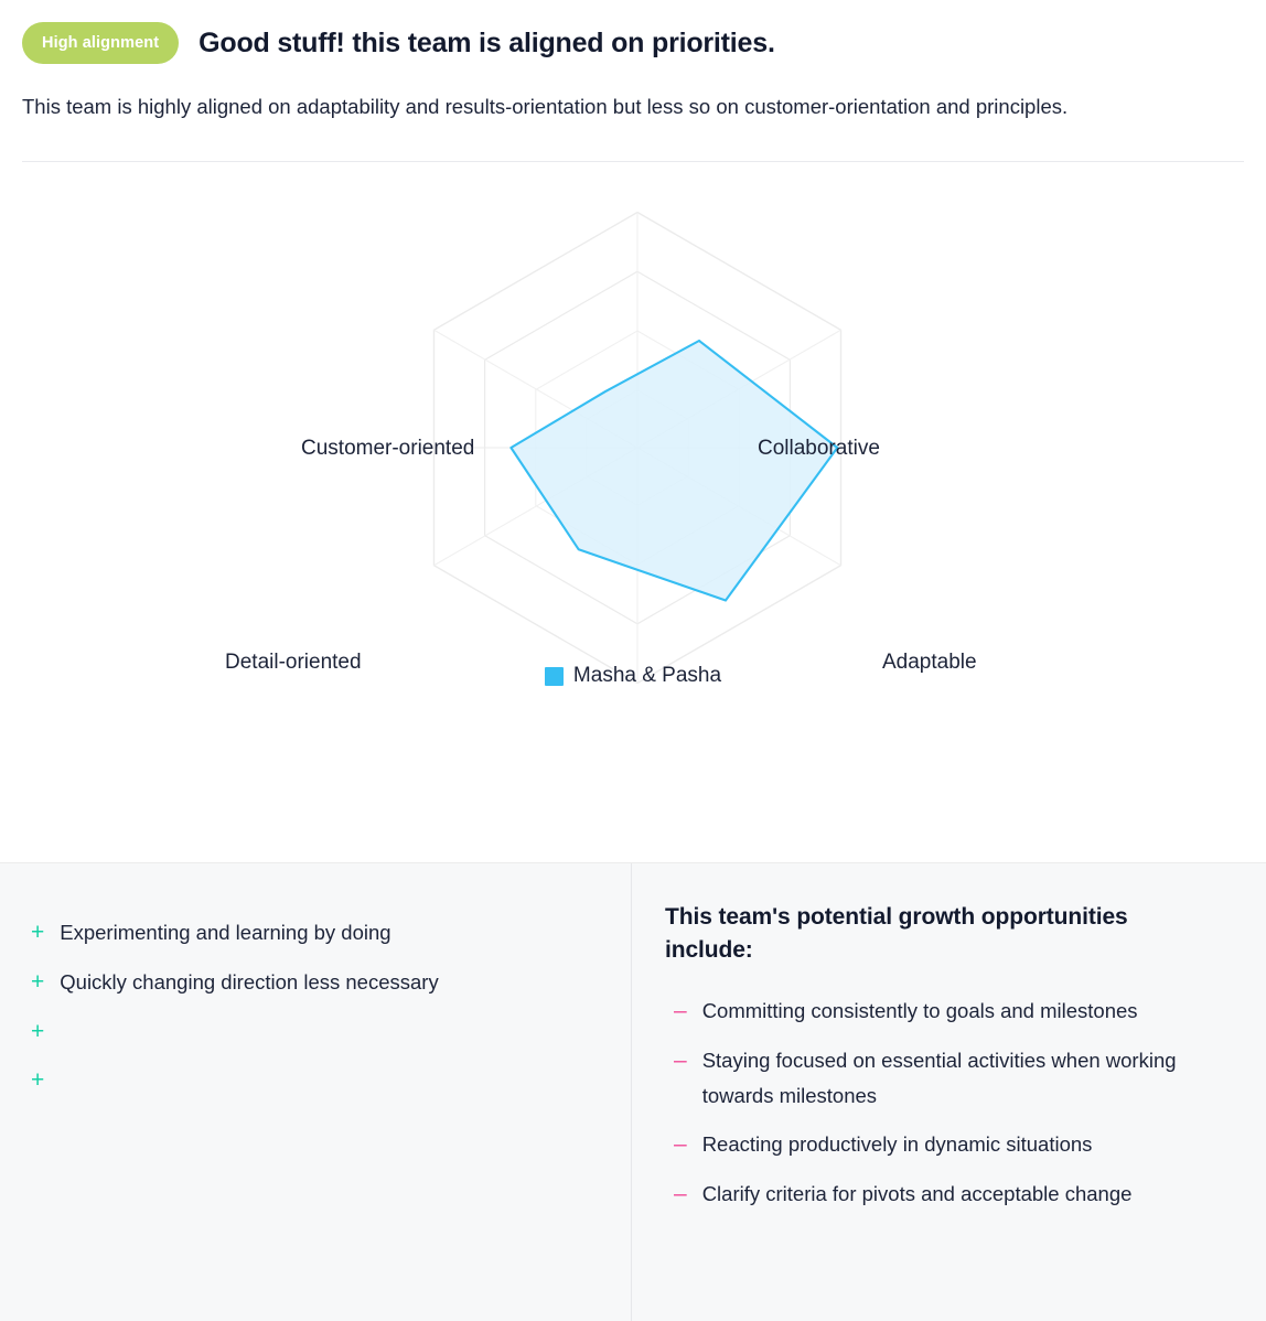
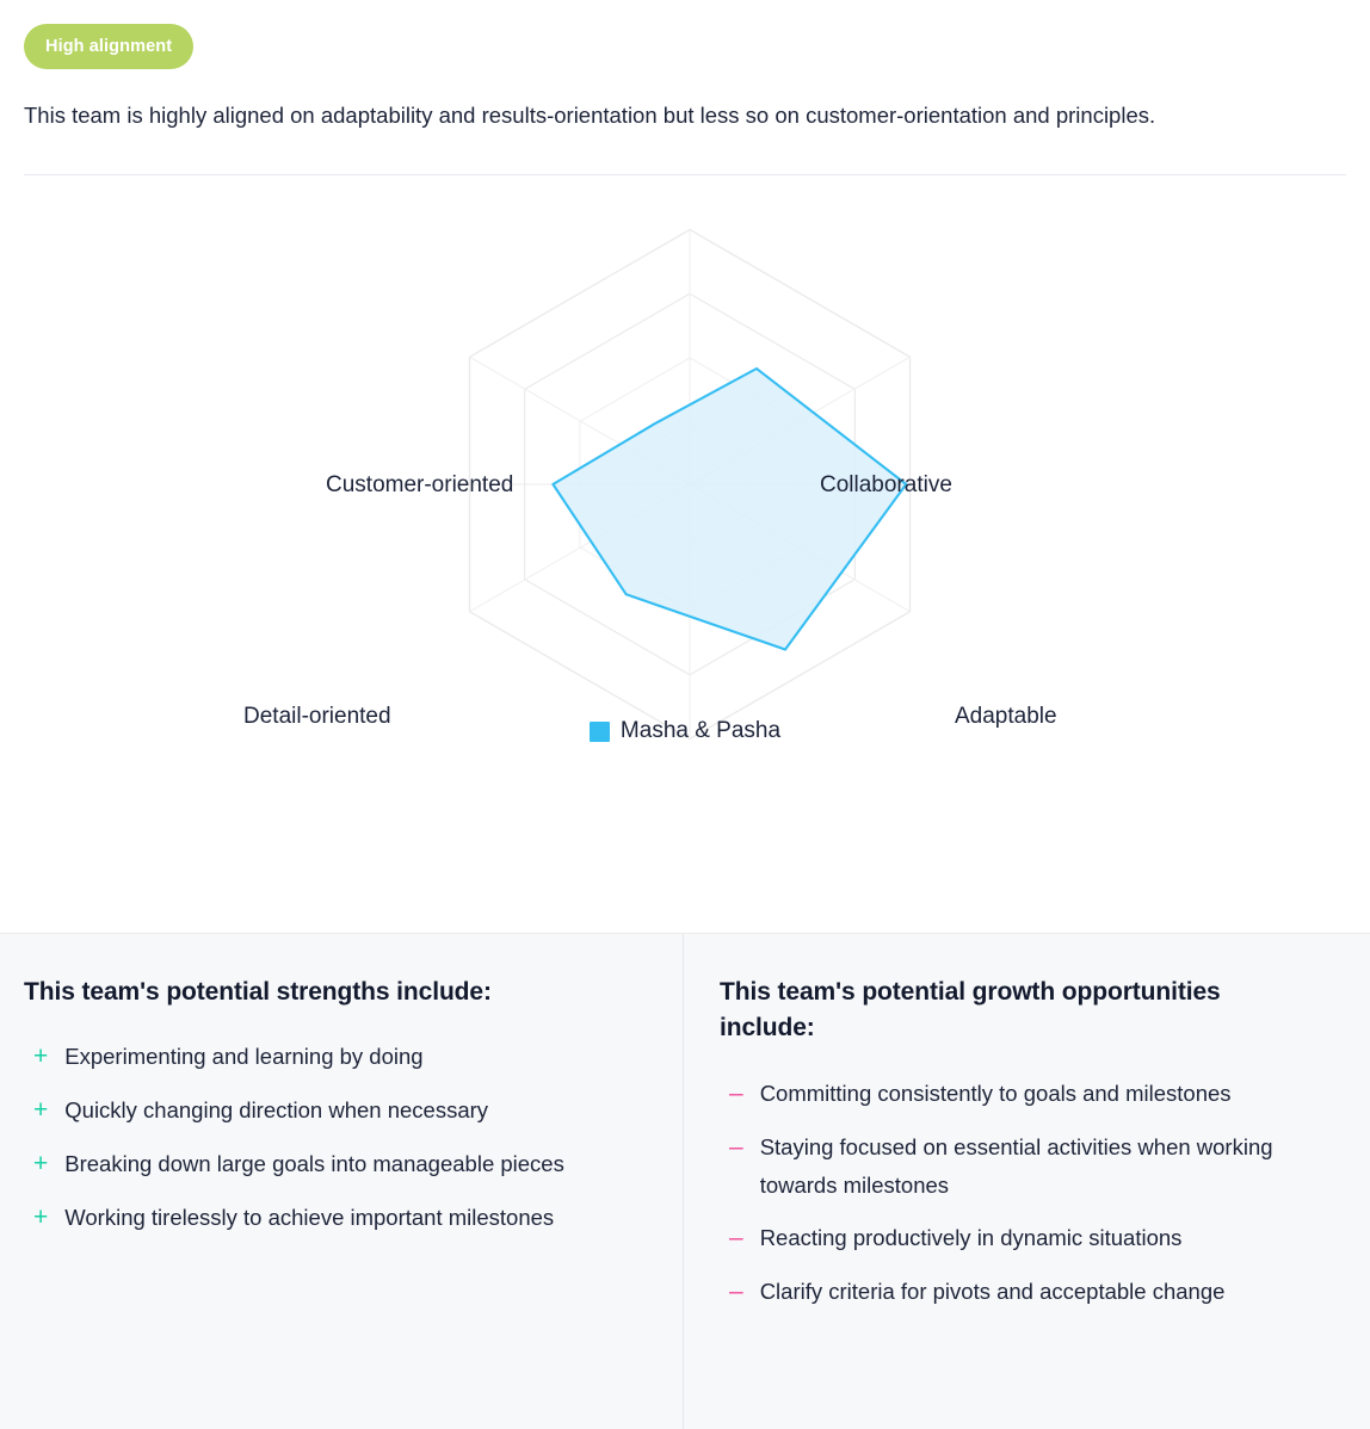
  High alignment
- Good stuff! this team is aligned on priorities.
  This team is highly aligned on adaptability and results-orientation but less so on customer-orientation and principles.
  Customer-oriented
  Collaborative
  Detail-oriented
  Adaptable
  Masha & Pasha
+ This team's potential strengths include:
  +
  Experimenting and learning by doing
  +
- Quickly changing direction less necessary
+ Quickly changing direction when necessary
  +
+ Breaking down large goals into manageable pieces
  +
+ Working tirelessly to achieve important milestones
  This team's potential growth opportunities include:
  –
  Committing consistently to goals and milestones
  –
  Staying focused on essential activities when working towards milestones
  –
  Reacting productively in dynamic situations
  –
  Clarify criteria for pivots and acceptable change
